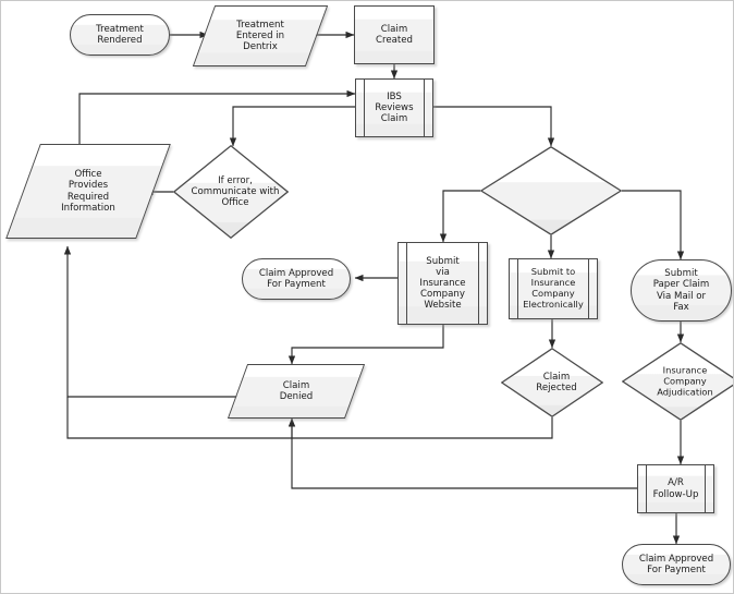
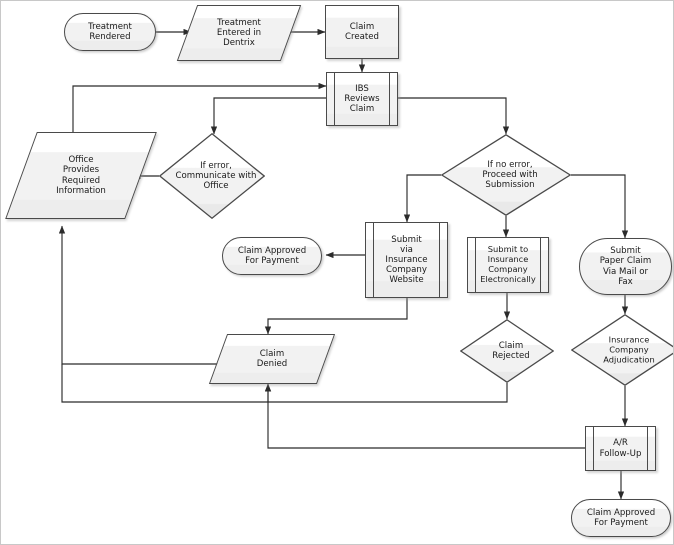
  Treatment
  Rendered
  Treatment
  Entered in
  Dentrix
  Claim
  Created
  IBS
  Reviews
  Claim
  Office
  Provides
  Required
  Information
  If error,
  Communicate with
  Office
+ If no error,
+ Proceed with
+ Submission
  Submit
  via
  Insurance
  Company
  Website
  Claim Approved
  For Payment
  Submit to
  Insurance
  Company
  Electronically
  Submit
  Paper Claim
  Via Mail or
  Fax
  Claim
  Denied
  Claim
  Rejected
  Insurance
  Company
  Adjudication
  A/R
  Follow-Up
  Claim Approved
  For Payment
